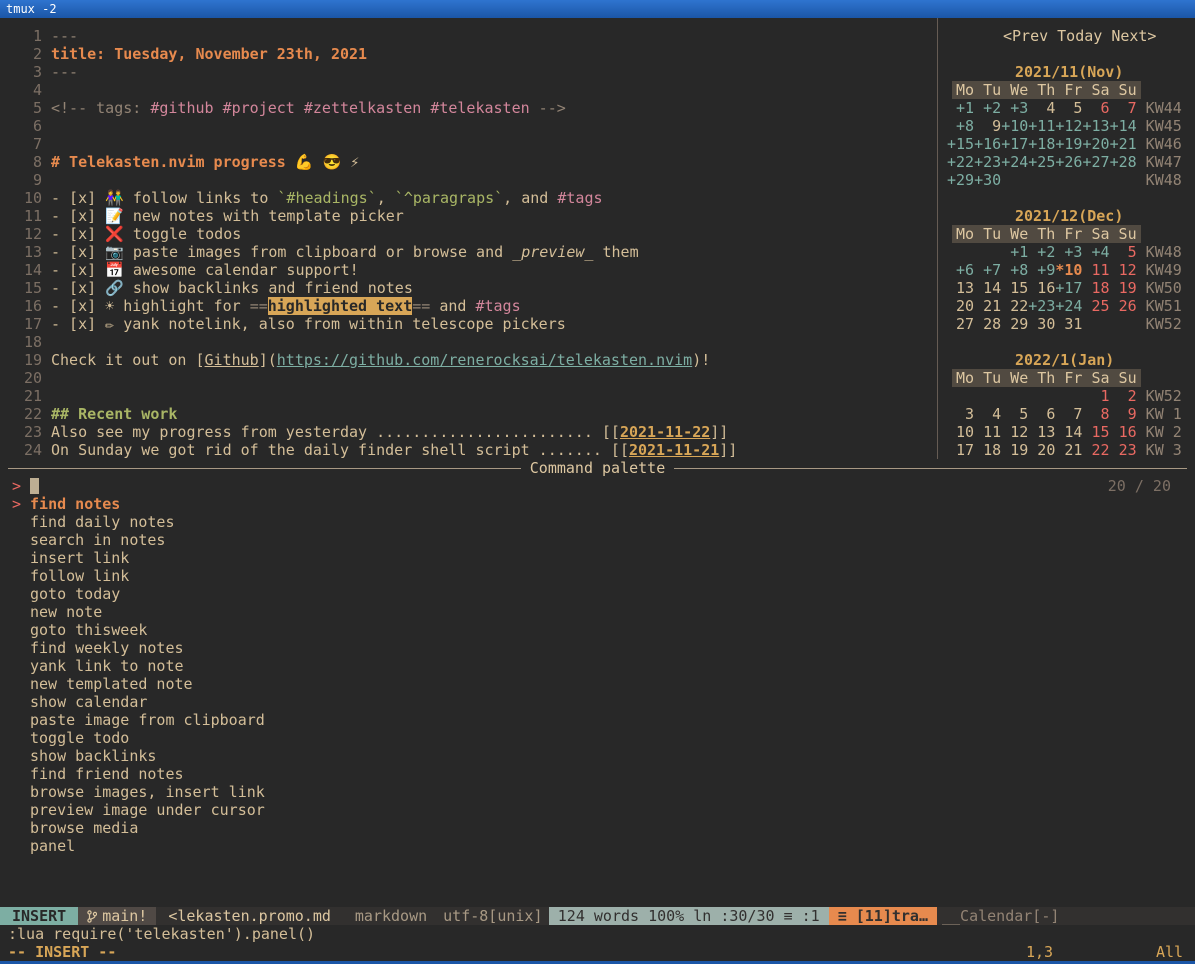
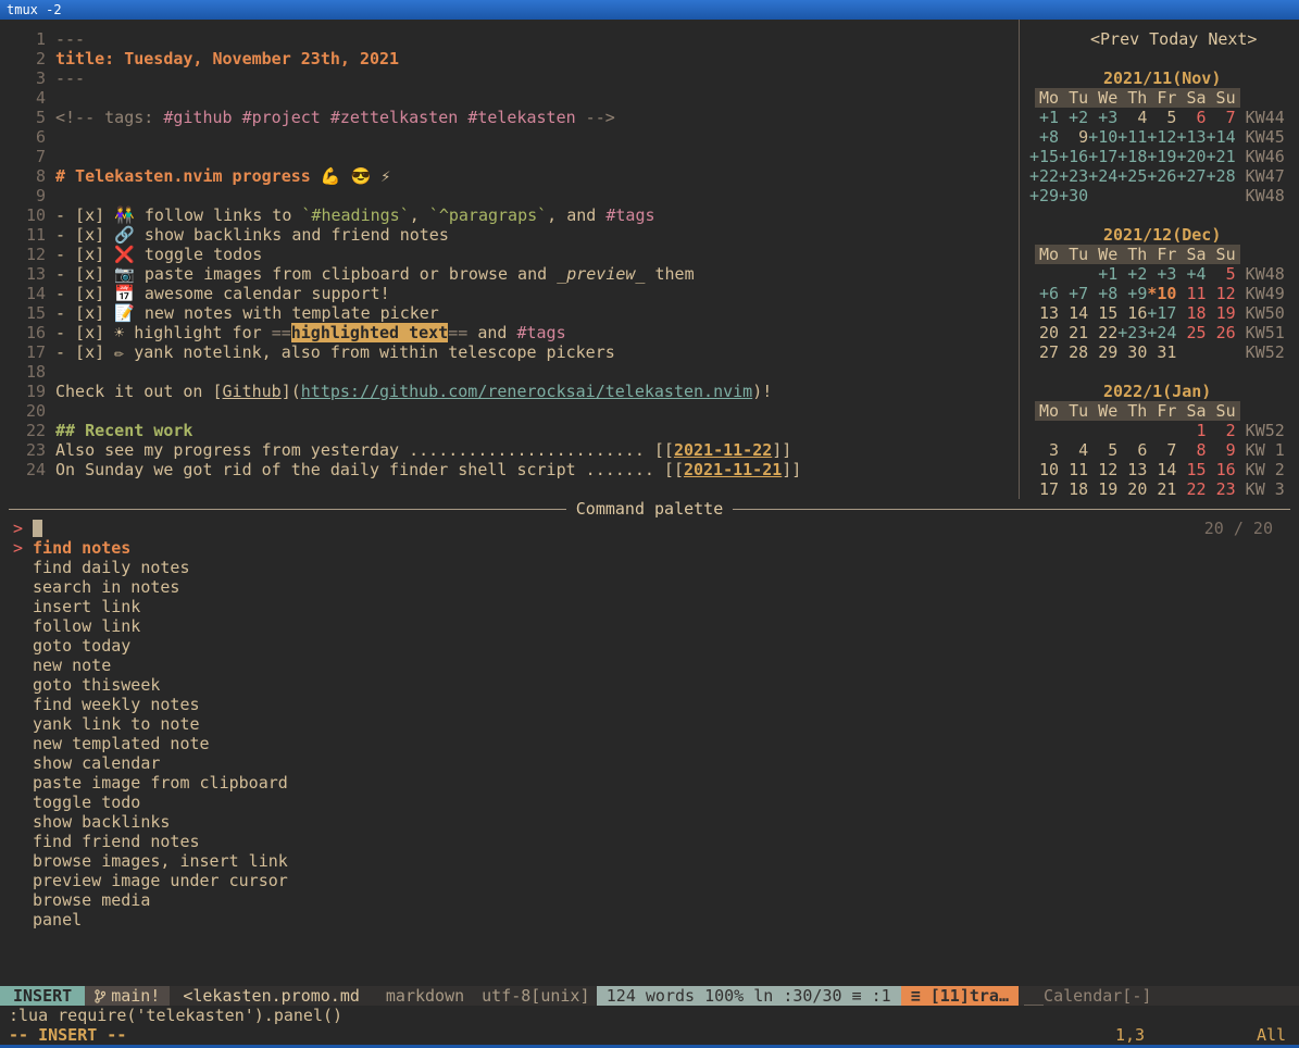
  tmux -2
  1 ---
  2 title: Tuesday, November 23th, 2021
  3 ---
  4
  5 <!-- tags: #github #project #zettelkasten #telekasten -->
  6
  7
  8 # Telekasten.nvim progress 💪 😎 ⚡
  9
  10 - [x] 👫 follow links to `#headings`, `^paragraps`, and #tags
- 11 - [x] 📝 new notes with template picker
+ 11 - [x] 🔗 show backlinks and friend notes
  12 - [x] ❌ toggle todos
  13 - [x] 📷 paste images from clipboard or browse and _preview_ them
  14 - [x] 📅 awesome calendar support!
- 15 - [x] 🔗 show backlinks and friend notes
+ 15 - [x] 📝 new notes with template picker
  16 - [x] ☀ highlight for ==highlighted text== and #tags
  17 - [x] ✏ yank notelink, also from within telescope pickers
  18
  19 Check it out on [Github](https://github.com/renerocksai/telekasten.nvim)!
  20
- 21
  22 ## Recent work
  23 Also see my progress from yesterday ........................ [[2021-11-22]]
  24 On Sunday we got rid of the daily finder shell script ....... [[2021-11-21]]
  <Prev
  Today
  Next>
  2021/11(Nov)
  Mo Tu We Th Fr Sa Su
  +1 +2 +3 4 5 6 7 KW44
  +8 9+10+11+12+13+14 KW45
  +15+16+17+18+19+20+21 KW46
  +22+23+24+25+26+27+28 KW47
  +29+30 KW48
  2021/12(Dec)
  Mo Tu We Th Fr Sa Su
  +1 +2 +3 +4 5 KW48
  +6 +7 +8 +9*10 11 12 KW49
  13 14 15 16+17 18 19 KW50
  20 21 22+23+24 25 26 KW51
  27 28 29 30 31 KW52
  2022/1(Jan)
  Mo Tu We Th Fr Sa Su
  1 2 KW52
  3 4 5 6 7 8 9 KW 1
  10 11 12 13 14 15 16 KW 2
  17 18 19 20 21 22 23 KW 3
  Command palette
  >
  20 / 20
  >
  find notes
  find daily notes
  search in notes
  insert link
  follow link
  goto today
  new note
  goto thisweek
  find weekly notes
  yank link to note
  new templated note
  show calendar
  paste image from clipboard
  toggle todo
  show backlinks
  find friend notes
  browse images, insert link
  preview image under cursor
  browse media
  panel
  INSERT
  main!
  <lekasten.promo.md
  markdown
  utf-8[unix]
  124 words 100% ln :30/30 ≡ :1
  ≡ [11]tra…
  __Calendar[-]
  :lua require('telekasten').panel()
  -- INSERT --
  1,3
  All
